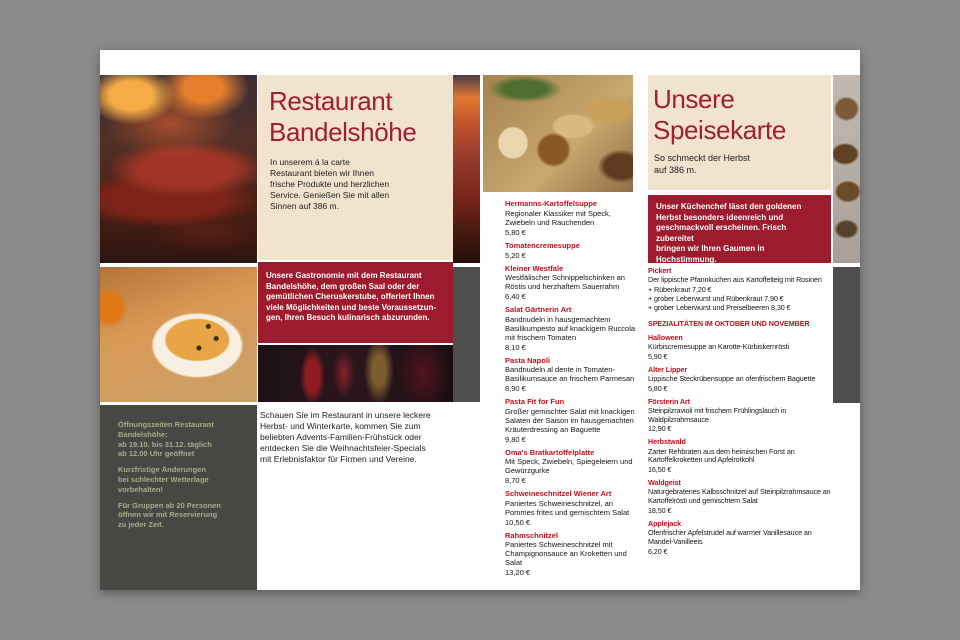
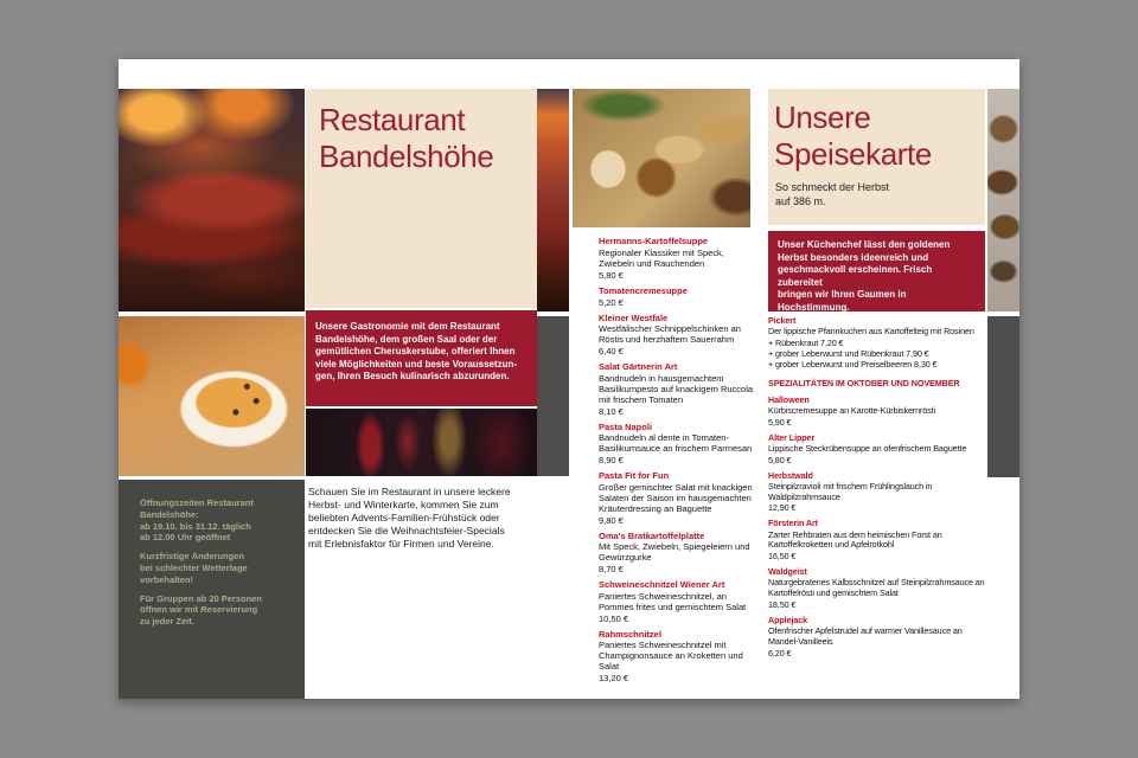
  Öffnungszeiten Restaurant
  Bandelshöhe:
  ab 19.10. bis 31.12. täglich
  ab 12.00 Uhr geöffnet
  Kurzfristige Änderungen
  bei schlechter Wetterlage
  vorbehalten!
  Für Gruppen ab 20 Personen
  öffnen wir mit Reservierung
  zu jeder Zeit.
  Restaurant
  Bandelshöhe
- In unserem á la carte
- Restaurant bieten wir Ihnen
- frische Produkte und herzlichen
- Service. Genießen Sie mit allen
- Sinnen auf 386 m.
  Unsere Gastronomie mit dem Restaurant
  Bandelshöhe, dem großen Saal oder der
  gemütlichen Cheruskerstube, offeriert Ihnen
  viele Möglichkeiten und beste Voraussetzun-
  gen, Ihren Besuch kulinarisch abzurunden.
  Schauen Sie im Restaurant in unsere leckere
  Herbst- und Winterkarte, kommen Sie zum
  beliebten Advents-Familien-Frühstück oder
  entdecken Sie die Weihnachtsfeier-Specials
  mit Erlebnisfaktor für Firmen und Vereine.
  Hermanns-Kartoffelsuppe
  Regionaler Klassiker mit Speck, Zwiebeln und Rauchenden
  5,80 €
  Tomatencremesuppe
  5,20 €
  Kleiner Westfale
  Westfälischer Schnippelschinken an Röstis und herzhaftem Sauerrahm
  6,40 €
  Salat Gärtnerin Art
  Bandnudeln in hausgemachtem Basilikumpesto auf knackigem Ruccola mit frischem Tomaten
  8,10 €
  Pasta Napoli
  Bandnudeln al dente in Tomaten-Basilikumsauce an frischem Parmesan
  8,90 €
  Pasta Fit for Fun
  Großer gemischter Salat mit knackigen Salaten der Saison im hausgemachten Kräuterdressing an Baguette
  9,80 €
  Oma's Bratkartoffelplatte
  Mit Speck, Zwiebeln, Spiegeleiern und Gewürzgurke
  8,70 €
  Schweineschnitzel Wiener Art
  Paniertes Schweineschnitzel, an Pommes frites und gemischtem Salat
  10,50 €
  Rahmschnitzel
  Paniertes Schweineschnitzel mit Champignonsauce an Kroketten und Salat
  13,20 €
  Unsere
  Speisekarte
  So schmeckt der Herbst
  auf 386 m.
  Unser Küchenchef lässt den goldenen
  Herbst besonders ideenreich und
  geschmackvoll erscheinen. Frisch zubereitet
  bringen wir Ihren Gaumen in Hochstimmung.
  Lassen Sie es sich schmecken.
  Pickert
  Der lippische Pfannkuchen aus Kartoffelteig mit Rosinen
  + Rübenkraut 7,20 €
  + grober Leberwurst und Rübenkraut 7,90 €
  + grober Leberwurst und Preiselbeeren 8,30 €
  SPEZIALITÄTEN IM OKTOBER UND NOVEMBER
  Halloween
  Kürbiscremesuppe an Karotte-Kürbiskernrösti
  5,90 €
  Alter Lipper
  Lippische Steckrübensuppe an ofenfrischem Baguette
  5,80 €
- Försterin Art
+ Herbstwald
  Steinpilzravioli mit frischem Frühlingslauch in Waldpilzrahmsauce
  12,90 €
- Herbstwald
+ Försterin Art
  Zarter Rehbraten aus dem heimischen Forst an Kartoffelkroketten und Apfelrotkohl
  16,50 €
  Waldgeist
  Naturgebratenes Kalbsschnitzel auf Steinpilzrahmsauce an Kartoffelrösti und gemischtem Salat
  18,50 €
  Applejack
  Ofenfrischer Apfelstrudel auf warmer Vanillesauce an Mandel-Vanilleeis
  6,20 €
